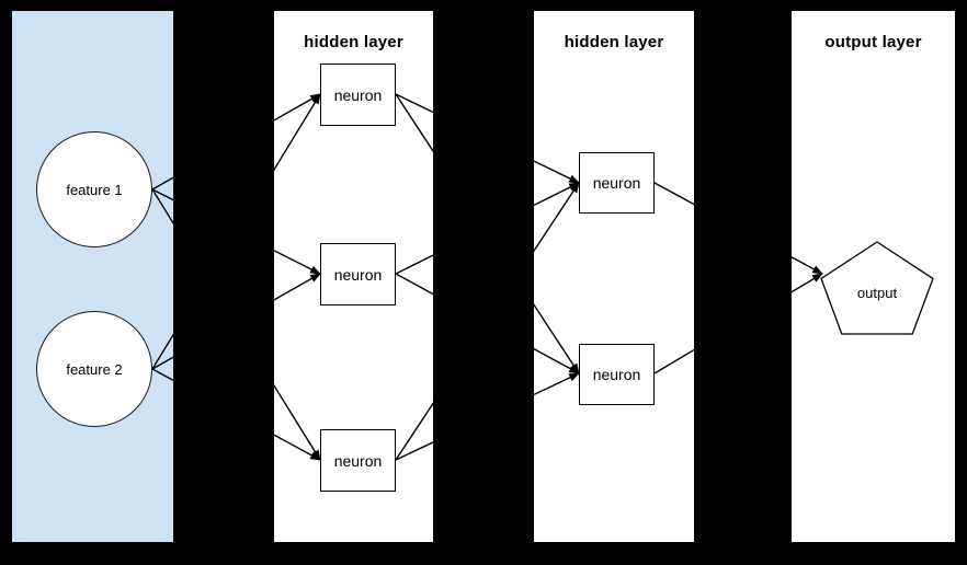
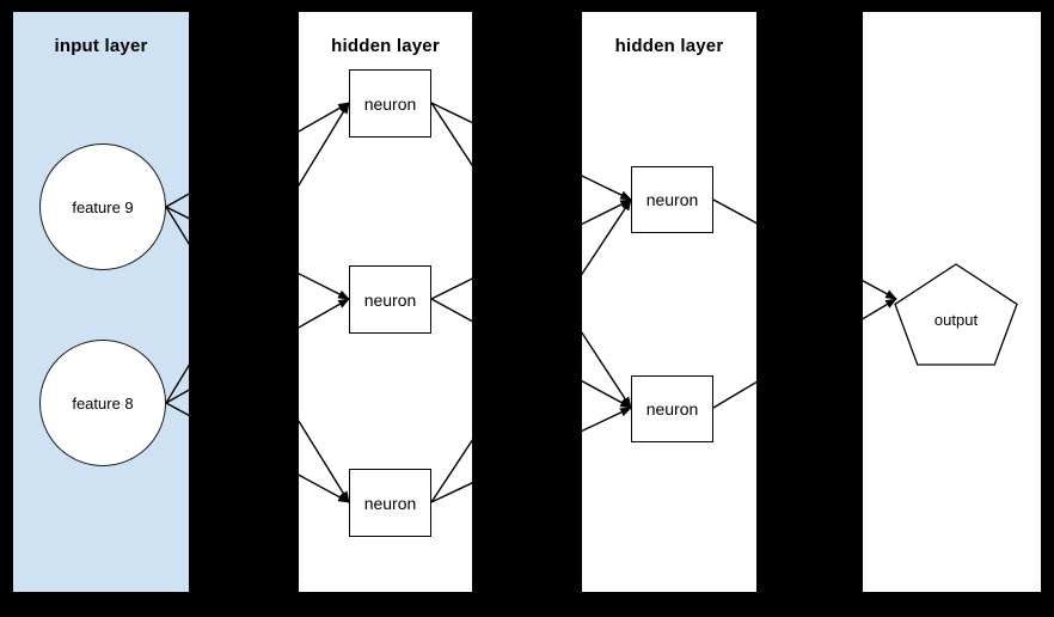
+ input layer
  hidden layer
  hidden layer
- output layer
- feature 1
+ feature 9
- feature 2
+ feature 8
  neuron
  neuron
  neuron
  neuron
  neuron
  output
